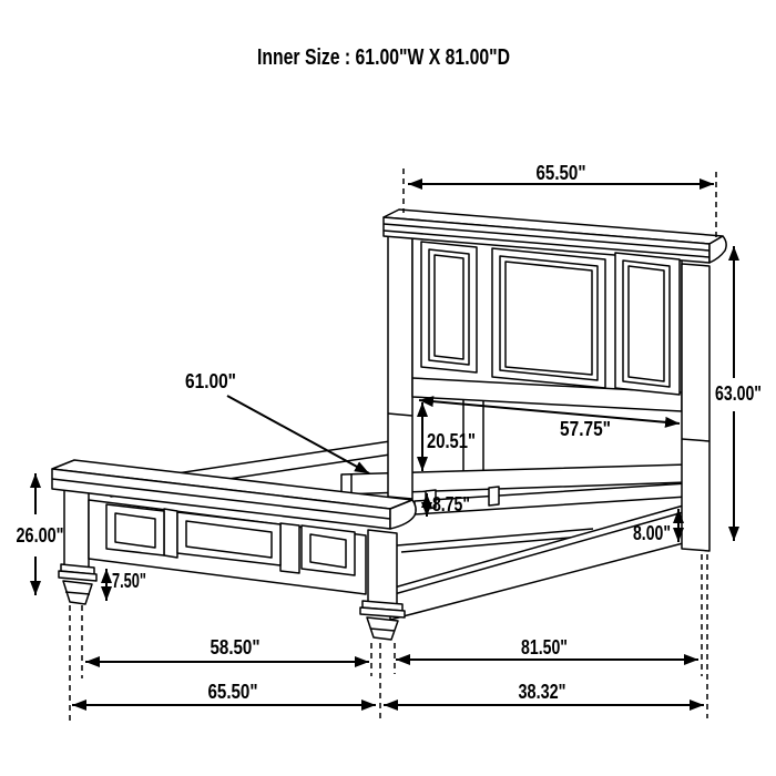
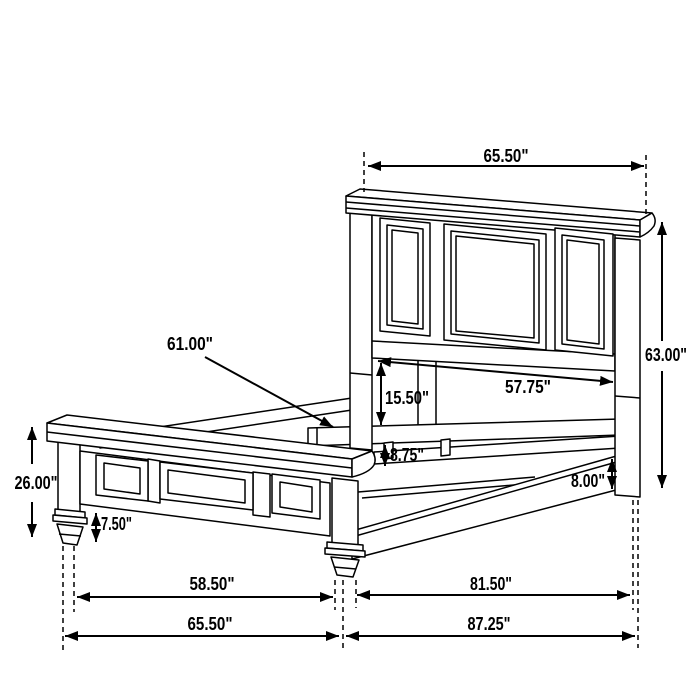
- Inner Size : 61.00"W X 81.00"D
  65.50"
  63.00"
  61.00"
  57.75"
- 20.51"
+ 15.50"
  8.75"
  8.00"
  26.00"
  7.50"
  58.50"
  81.50"
  65.50"
- 38.32"
+ 87.25"
